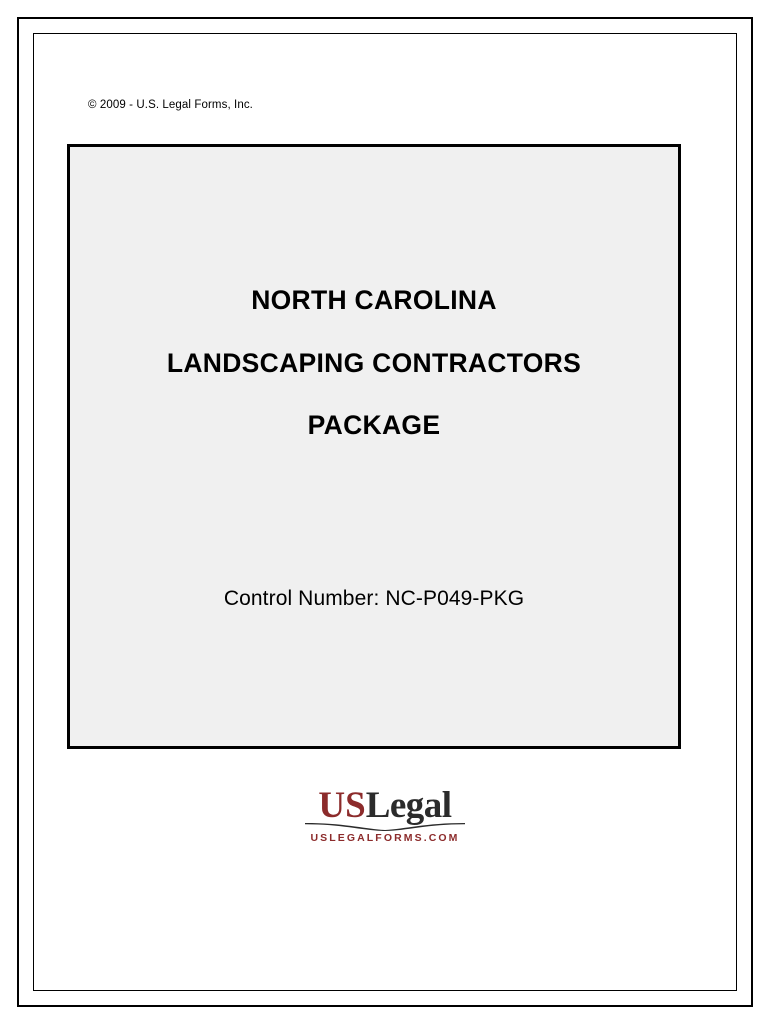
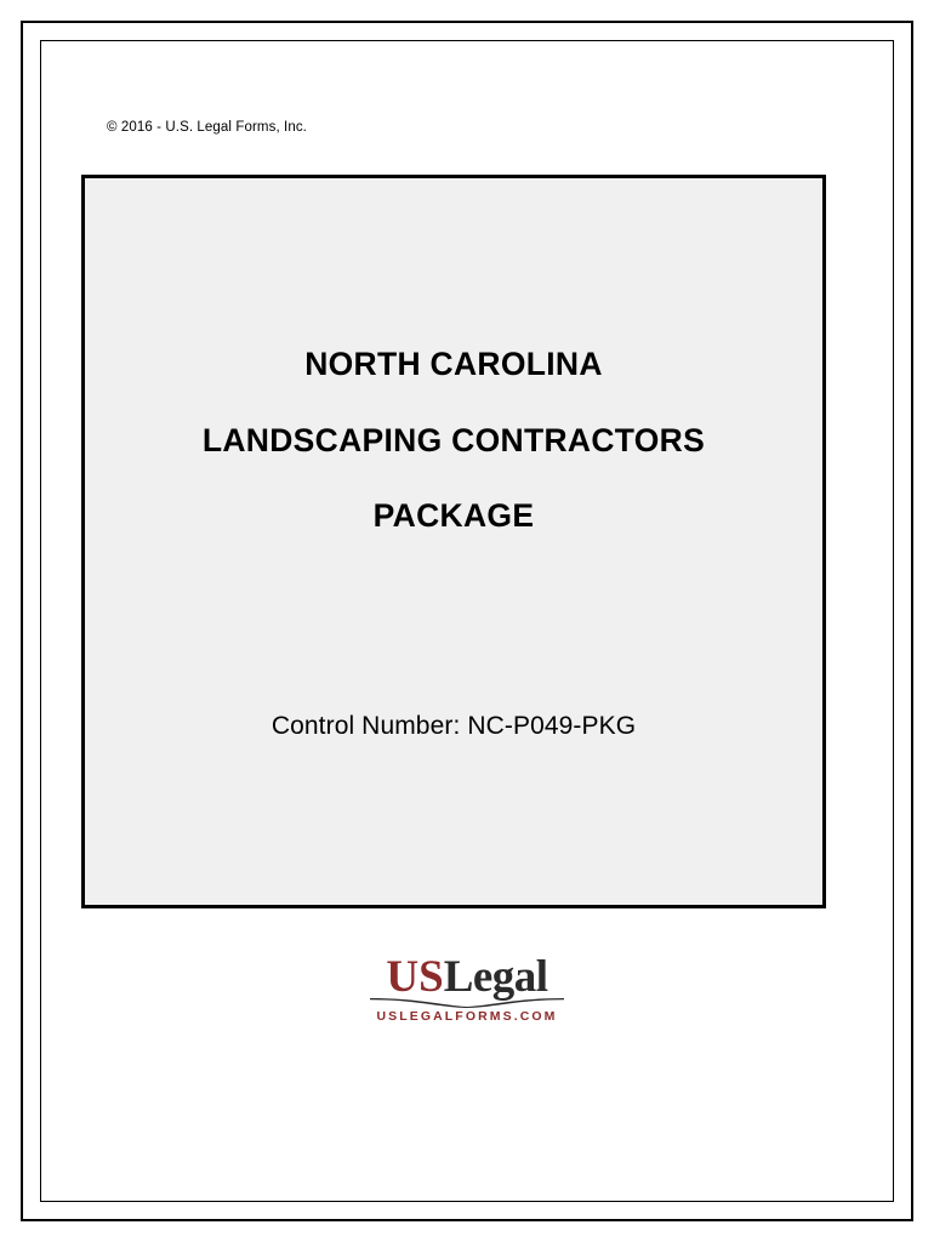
- © 2009 - U.S. Legal Forms, Inc.
+ © 2016 - U.S. Legal Forms, Inc.
  NORTH CAROLINA
  LANDSCAPING CONTRACTORS
  PACKAGE
  Control Number: NC-P049-PKG
  USLegal
  USLEGALFORMS.COM
